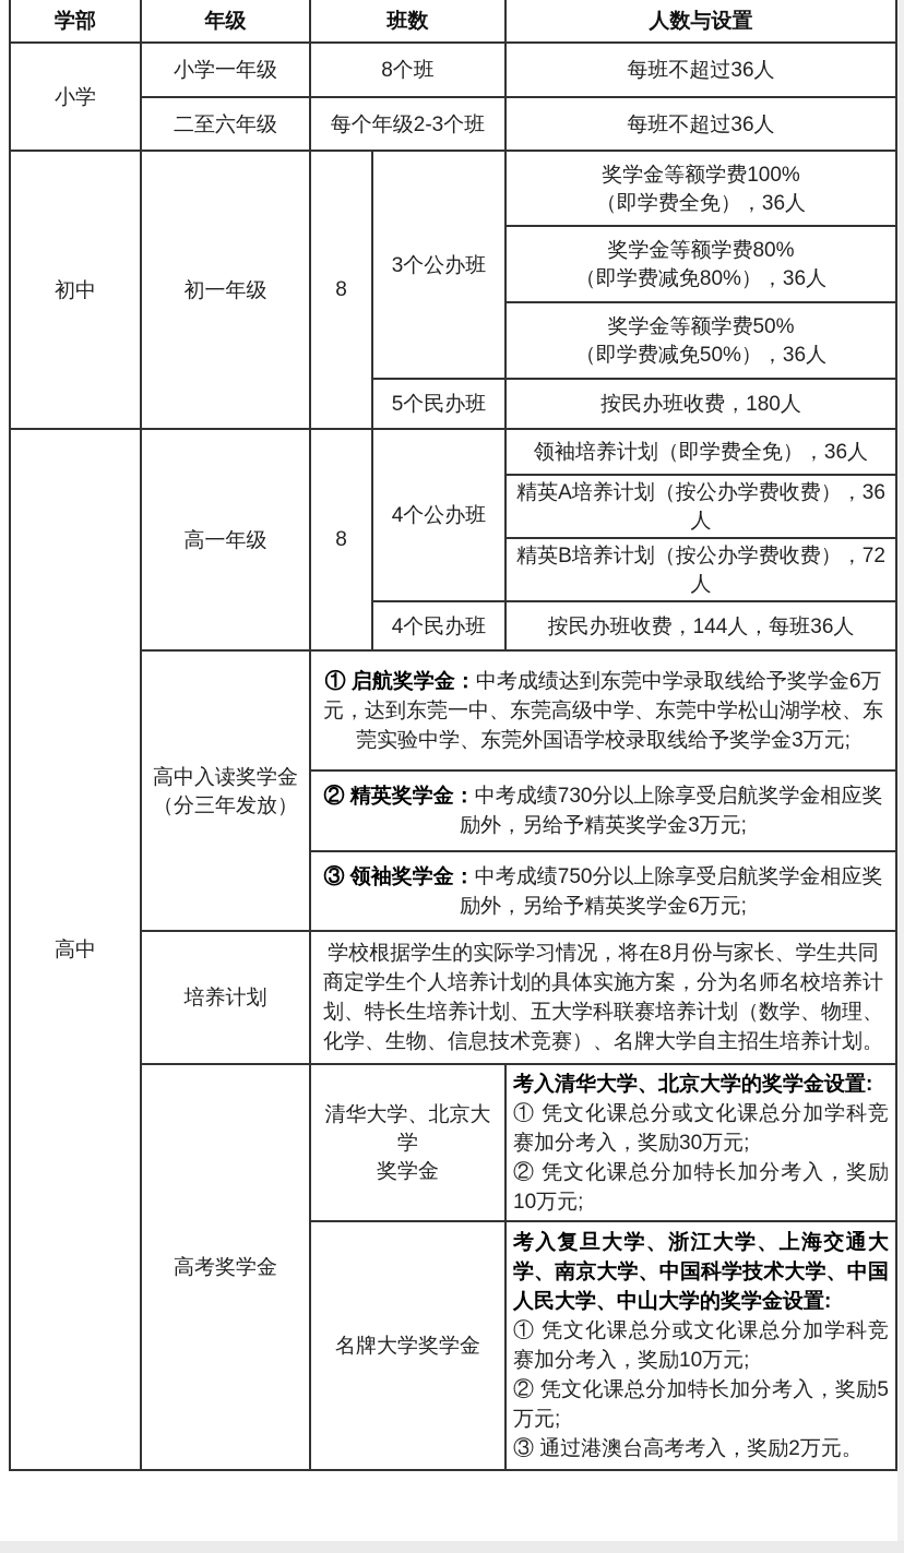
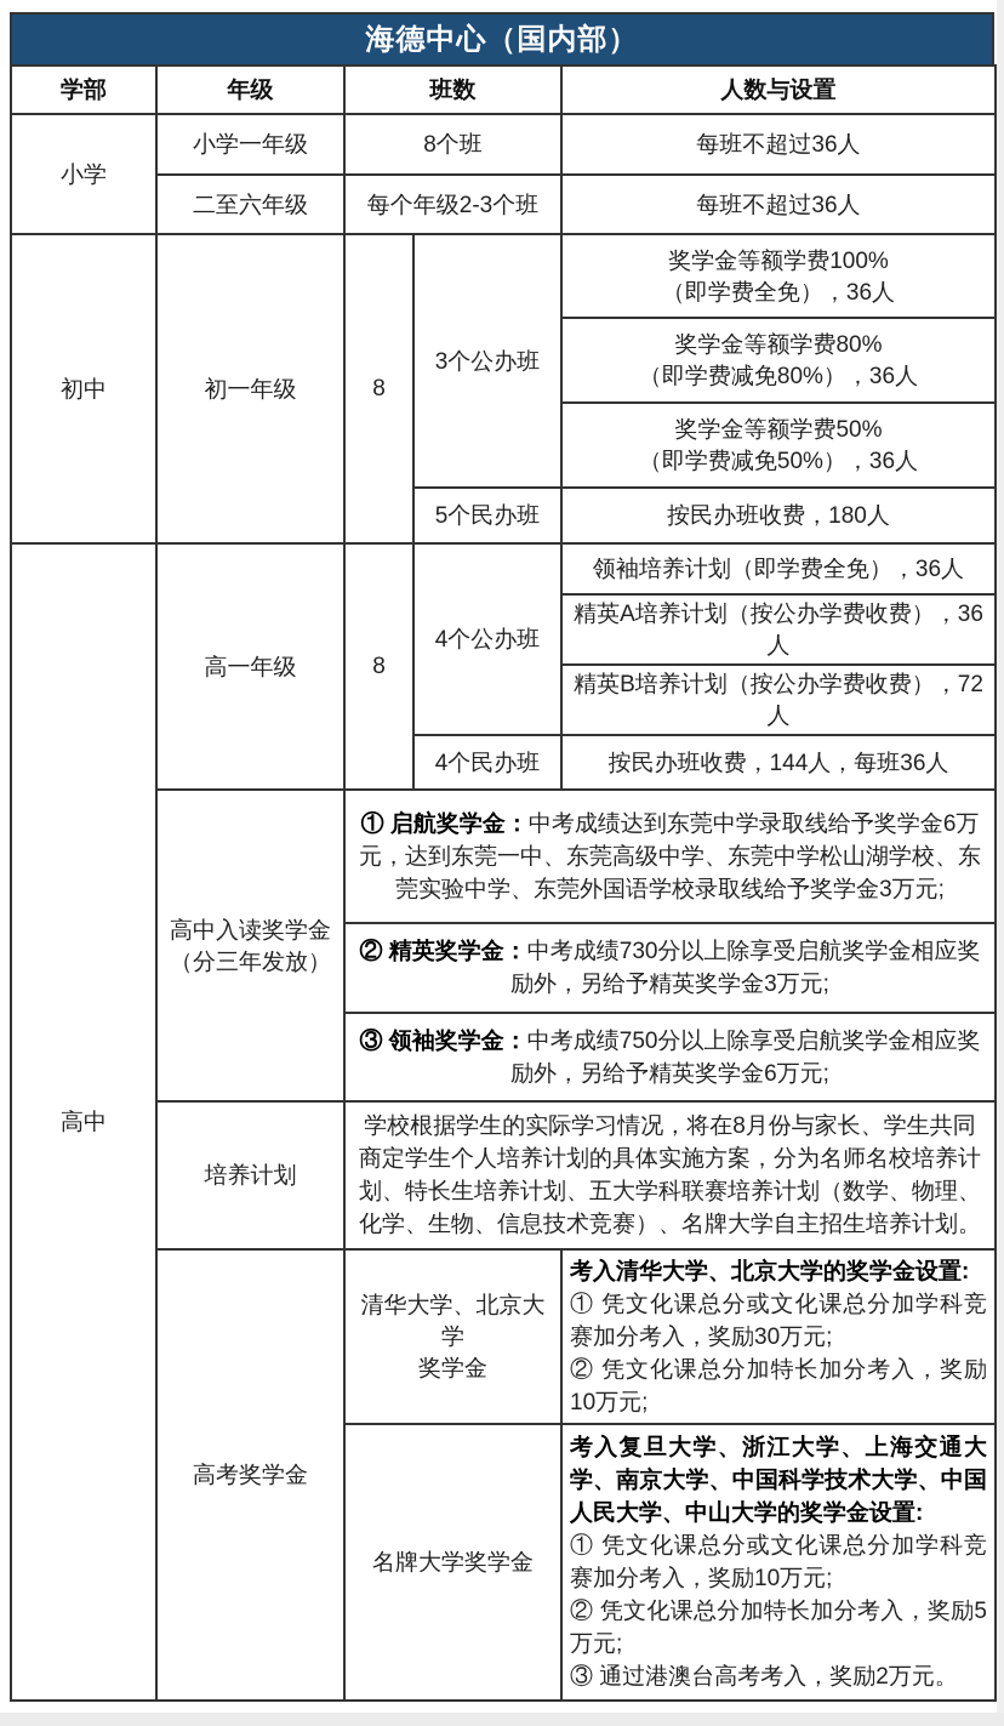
+ 海德中心（国内部）
  学部	年级	班数	人数与设置
  小学	小学一年级	8个班	每班不超过36人
  二至六年级	每个年级2-3个班	每班不超过36人
  初中	初一年级	8	3个公办班	奖学金等额学费100% （即学费全免），36人
  奖学金等额学费80% （即学费减免80%），36人
  奖学金等额学费50% （即学费减免50%），36人
  5个民办班	按民办班收费，180人
  高中	高一年级	8	4个公办班	领袖培养计划（即学费全免），36人
  精英A培养计划（按公办学费收费），36人
  精英B培养计划（按公办学费收费），72人
  4个民办班	按民办班收费，144人，每班36人
  高中入读奖学金 （分三年发放）	① 启航奖学金：中考成绩达到东莞中学录取线给予奖学金6万元，达到东莞一中、东莞高级中学、东莞中学松山湖学校、东莞实验中学、东莞外国语学校录取线给予奖学金3万元;
  ② 精英奖学金：中考成绩730分以上除享受启航奖学金相应奖励外，另给予精英奖学金3万元;
  ③ 领袖奖学金：中考成绩750分以上除享受启航奖学金相应奖励外，另给予精英奖学金6万元;
  培养计划	学校根据学生的实际学习情况，将在8月份与家长、学生共同商定学生个人培养计划的具体实施方案，分为名师名校培养计划、特长生培养计划、五大学科联赛培养计划（数学、物理、化学、生物、信息技术竞赛）、名牌大学自主招生培养计划。
  高考奖学金	清华大学、北京大学 奖学金	考入清华大学、北京大学的奖学金设置: ① 凭文化课总分或文化课总分加学科竞赛加分考入，奖励30万元; ② 凭文化课总分加特长加分考入，奖励10万元;
  名牌大学奖学金	考入复旦大学、浙江大学、上海交通大学、南京大学、中国科学技术大学、中国人民大学、中山大学的奖学金设置: ① 凭文化课总分或文化课总分加学科竞赛加分考入，奖励10万元; ② 凭文化课总分加特长加分考入，奖励5万元; ③ 通过港澳台高考考入，奖励2万元。
